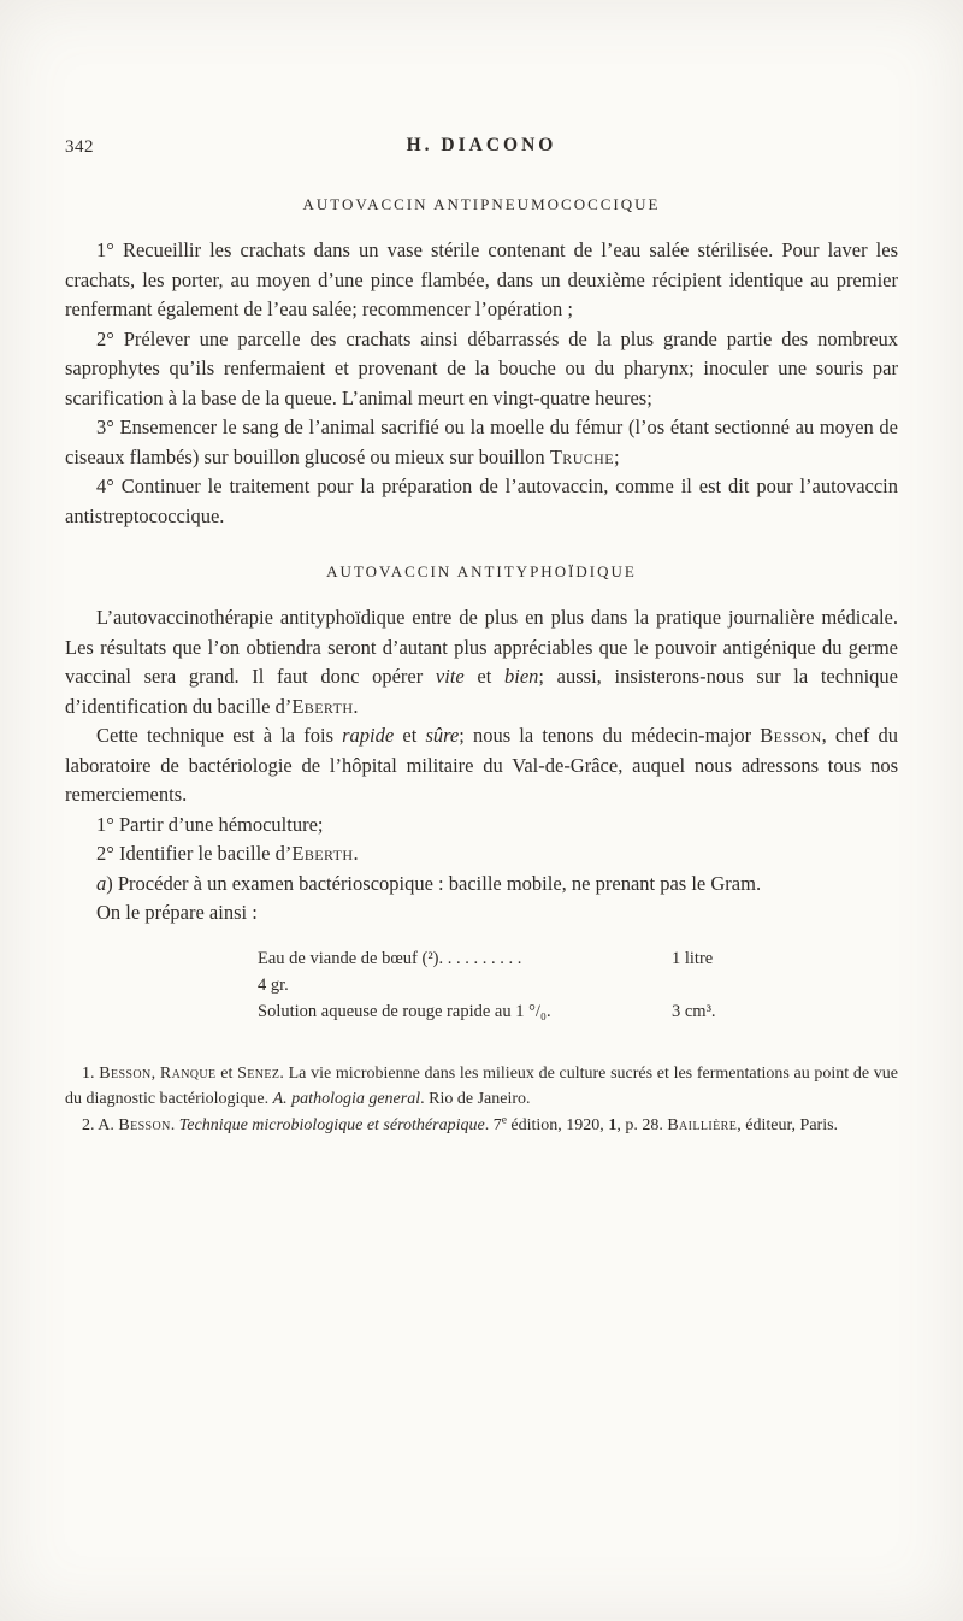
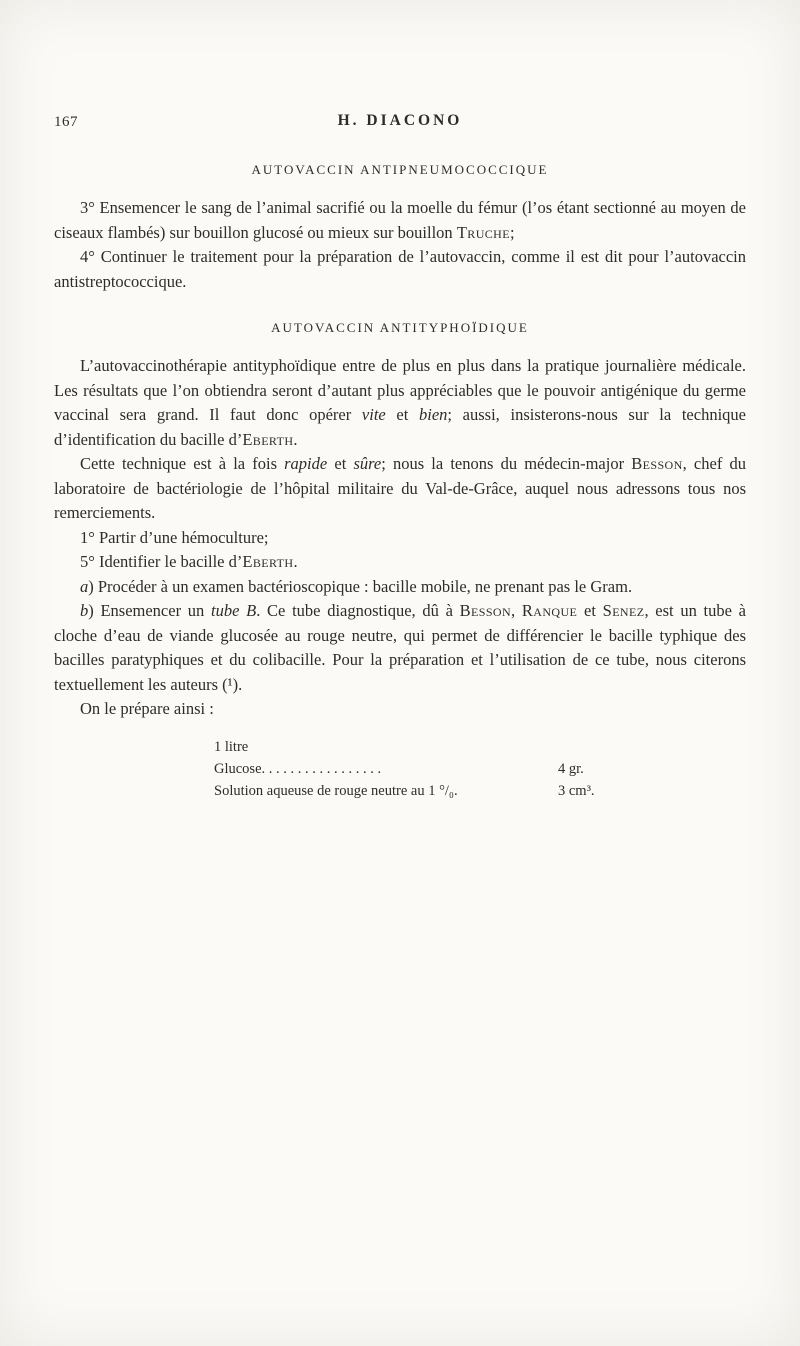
- 342
+ 167
  H. DIACONO
  AUTOVACCIN ANTIPNEUMOCOCCIQUE
- 1° Recueillir les crachats dans un vase stérile contenant de l’eau salée stérilisée. Pour laver les crachats, les porter, au moyen d’une pince flambée, dans un deuxième récipient identique au premier renfermant également de l’eau salée; recommencer l’opération ;
- 2° Prélever une parcelle des crachats ainsi débarrassés de la plus grande partie des nombreux saprophytes qu’ils renfermaient et provenant de la bouche ou du pharynx; inoculer une souris par scarification à la base de la queue. L’animal meurt en vingt-quatre heures;
  3° Ensemencer le sang de l’animal sacrifié ou la moelle du fémur (l’os étant sectionné au moyen de ciseaux flambés) sur bouillon glucosé ou mieux sur bouillon Truche;
  4° Continuer le traitement pour la préparation de l’autovaccin, comme il est dit pour l’autovaccin antistreptococcique.
  AUTOVACCIN ANTITYPHOÏDIQUE
  L’autovaccinothérapie antityphoïdique entre de plus en plus dans la pratique journalière médicale. Les résultats que l’on obtiendra seront d’autant plus appréciables que le pouvoir antigénique du germe vaccinal sera grand. Il faut donc opérer vite et bien; aussi, insisterons-nous sur la technique d’identification du bacille d’Eberth.
  Cette technique est à la fois rapide et sûre; nous la tenons du médecin-major Besson, chef du laboratoire de bactériologie de l’hôpital militaire du Val-de-Grâce, auquel nous adressons tous nos remerciements.
  1° Partir d’une hémoculture;
- 2° Identifier le bacille d’Eberth.
+ 5° Identifier le bacille d’Eberth.
  a) Procéder à un examen bactérioscopique : bacille mobile, ne prenant pas le Gram.
+ b) Ensemencer un tube B. Ce tube diagnostique, dû à Besson, Ranque et Senez, est un tube à cloche d’eau de viande glucosée au rouge neutre, qui permet de différencier le bacille typhique des bacilles paratyphiques et du colibacille. Pour la préparation et l’utilisation de ce tube, nous citerons textuellement les auteurs (¹).
  On le prépare ainsi :
- Eau de viande de bœuf (²). . . . . . . . . .
  1 litre
+ Glucose. . . . . . . . . . . . . . . . .
  4 gr.
- Solution aqueuse de rouge rapide au 1 °/₀.
+ Solution aqueuse de rouge neutre au 1 °/₀.
  3 cm³.
- 1. Besson, Ranque et Senez. La vie microbienne dans les milieux de culture sucrés et les fermentations au point de vue du diagnostic bactériologique. A. pathologia general. Rio de Janeiro.
- 2. A. Besson. Technique microbiologique et sérothérapique. 7e édition, 1920, 1, p. 28. Baillière, éditeur, Paris.
